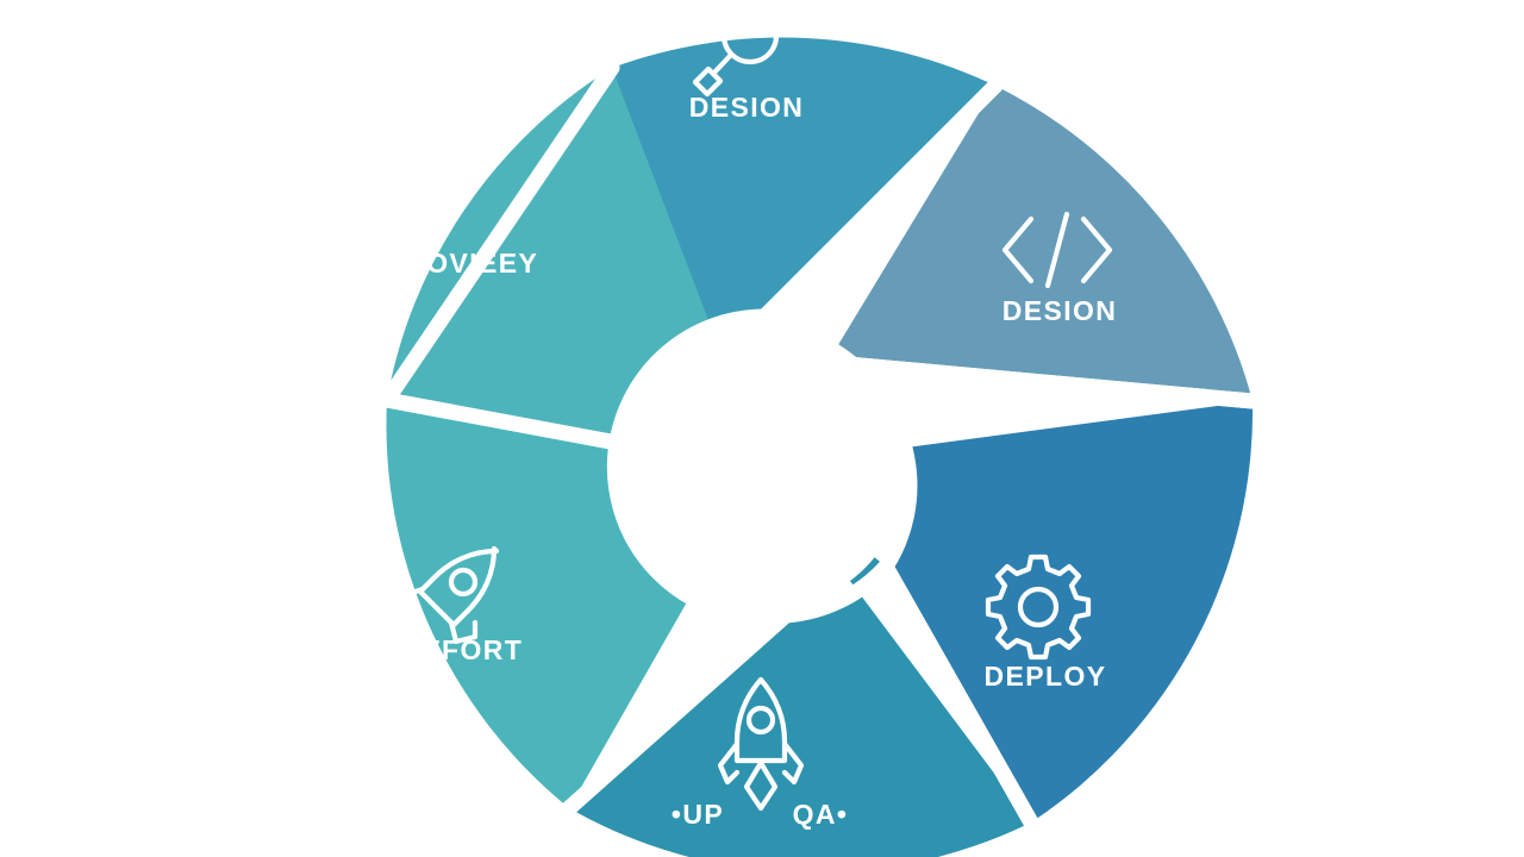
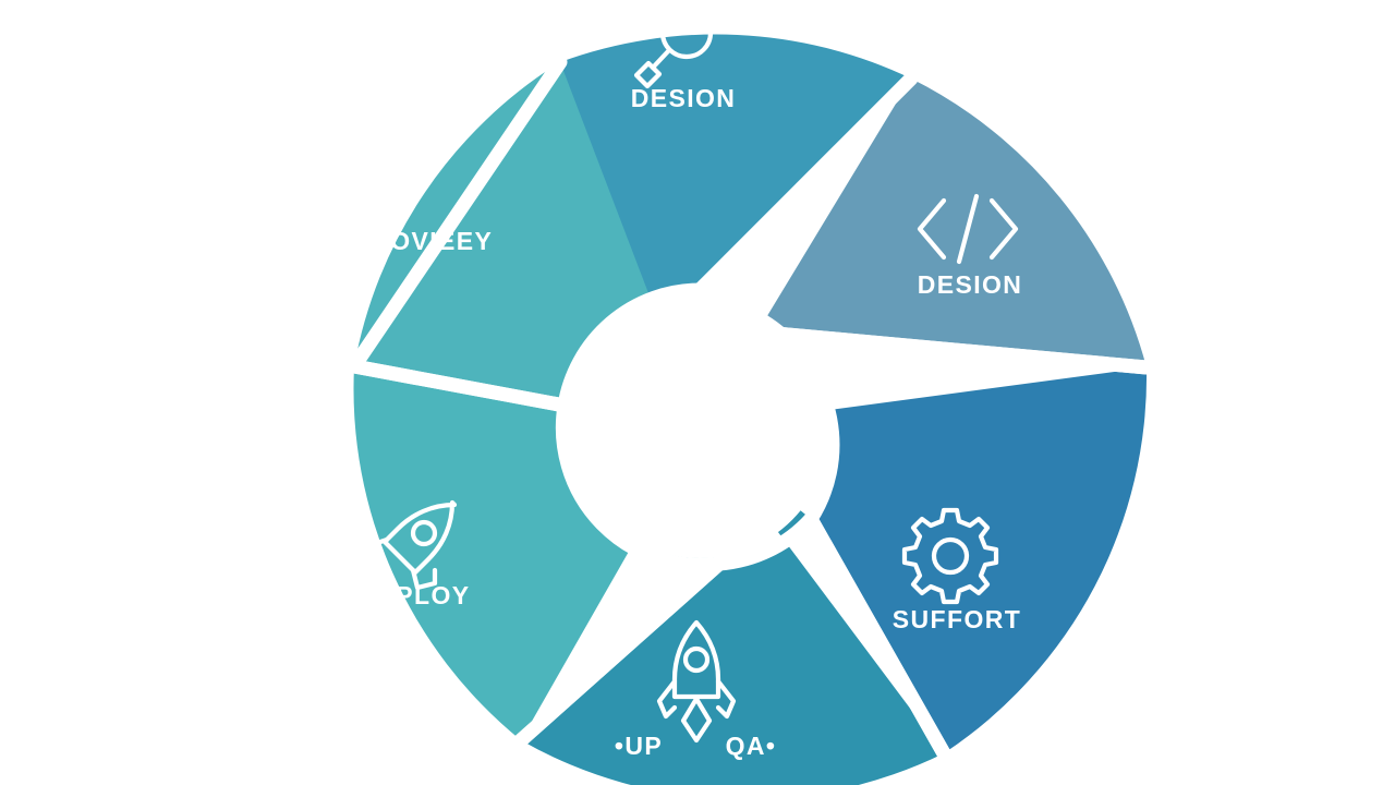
  DISCOVEY
  DESION
  DESION
- DEPLOY
+ SUFFORT
  •UP
  QA•
- SUFFORT
+ DEPLOY
